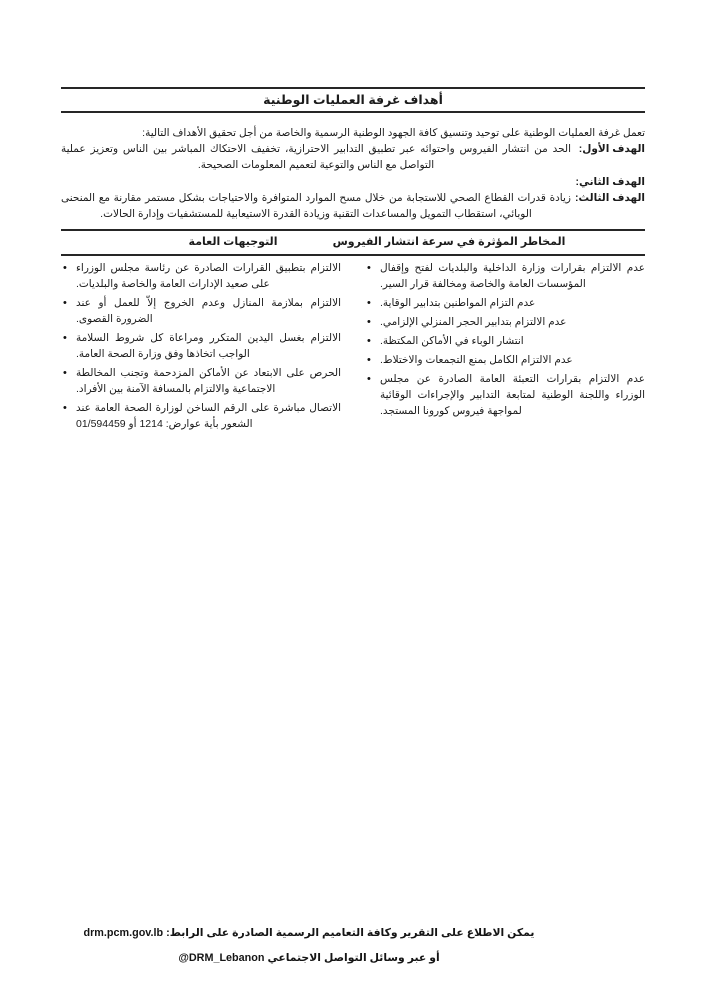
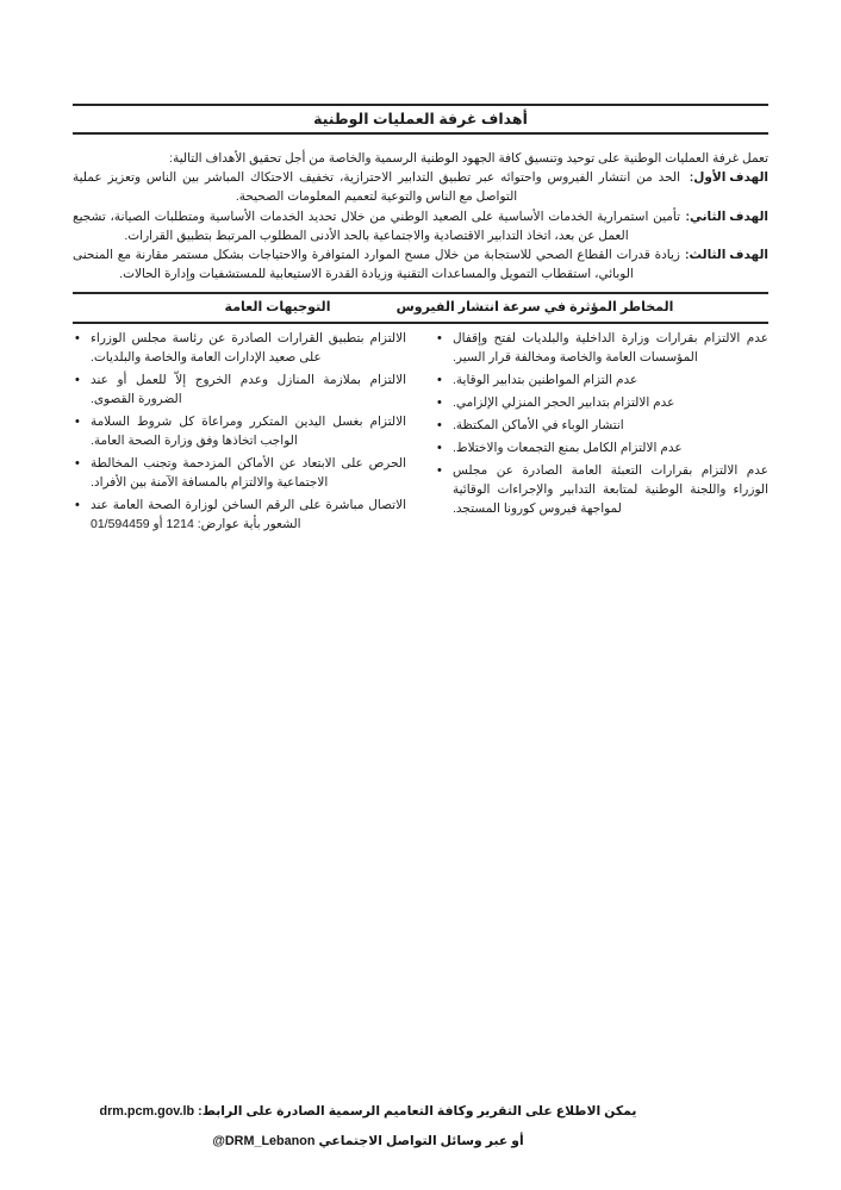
  أهداف غرفة العمليات الوطنية
  تعمل غرفة العمليات الوطنية على توحيد وتنسيق كافة الجهود الوطنية الرسمية والخاصة من أجل تحقيق الأهداف التالية:
  الهدف الأول:
  الحد من انتشار الفيروس واحتوائه عبر تطبيق التدابير الاحترازية، تخفيف الاحتكاك المباشر بين الناس وتعزيز عملية التواصل مع الناس والتوعية لتعميم المعلومات الصحيحة.
  الهدف الثاني:
+ تأمين استمرارية الخدمات الأساسية على الصعيد الوطني من خلال تحديد الخدمات الأساسية ومتطلبات الصيانة، تشجيع العمل عن بعد، اتخاذ التدابير الاقتصادية والاجتماعية بالحد الأدنى المطلوب المرتبط بتطبيق القرارات.
  الهدف الثالث:
  زيادة قدرات القطاع الصحي للاستجابة من خلال مسح الموارد المتوافرة والاحتياجات بشكل مستمر مقارنة مع المنحنى الوبائي، استقطاب التمويل والمساعدات التقنية وزيادة القدرة الاستيعابية للمستشفيات وإدارة الحالات.
  المخاطر المؤثرة في سرعة انتشار الفيروس
  التوجيهات العامة
  •
  عدم الالتزام بقرارات وزارة الداخلية والبلديات لفتح وإقفال المؤسسات العامة والخاصة ومخالفة قرار السير.
  •
  عدم التزام المواطنين بتدابير الوقاية.
  •
  عدم الالتزام بتدابير الحجر المنزلي الإلزامي.
  •
  انتشار الوباء في الأماكن المكتظة.
  •
  عدم الالتزام الكامل بمنع التجمعات والاختلاط.
  •
  عدم الالتزام بقرارات التعبئة العامة الصادرة عن مجلس الوزراء واللجنة الوطنية لمتابعة التدابير والإجراءات الوقائية لمواجهة فيروس كورونا المستجد.
  •
  الالتزام بتطبيق القرارات الصادرة عن رئاسة مجلس الوزراء على صعيد الإدارات العامة والخاصة والبلديات.
  •
  الالتزام بملازمة المنازل وعدم الخروج إلاّ للعمل أو عند الضرورة القصوى.
  •
  الالتزام بغسل اليدين المتكرر ومراعاة كل شروط السلامة الواجب اتخاذها وفق وزارة الصحة العامة.
  •
  الحرص على الابتعاد عن الأماكن المزدحمة وتجنب المخالطة الاجتماعية والالتزام بالمسافة الآمنة بين الأفراد.
  •
  الاتصال مباشرة على الرقم الساخن لوزارة الصحة العامة عند الشعور بأية عوارض: 1214 أو 01/594459
  يمكن الاطلاع على التقرير وكافة التعاميم الرسمية الصادرة على الرابط: drm.pcm.gov.lb
  أو عبر وسائل التواصل الاجتماعي @DRM_Lebanon
